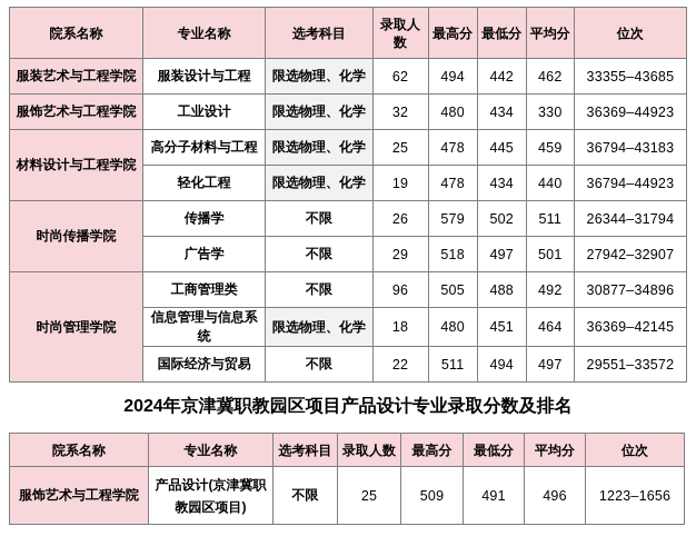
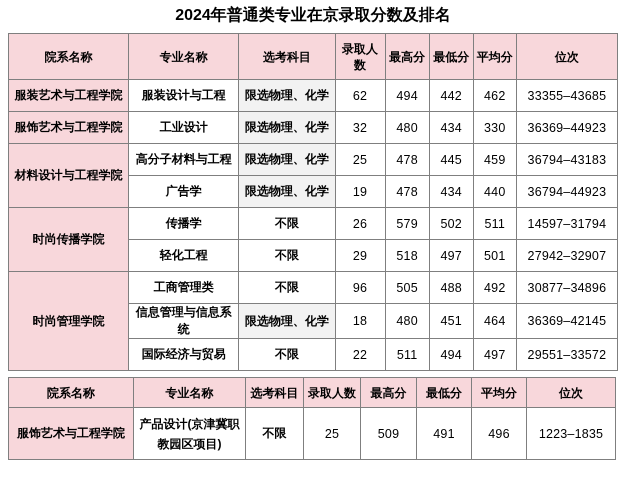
+ 2024年普通类专业在京录取分数及排名
  院系名称	专业名称	选考科目	录取人数	最高分	最低分	平均分	位次
  服装艺术与工程学院	服装设计与工程	限选物理、化学	62	494	442	462	33355–43685
  服饰艺术与工程学院	工业设计	限选物理、化学	32	480	434	330	36369–44923
  材料设计与工程学院	高分子材料与工程	限选物理、化学	25	478	445	459	36794–43183
- 轻化工程	限选物理、化学	19	478	434	440	36794–44923
+ 广告学	限选物理、化学	19	478	434	440	36794–44923
- 时尚传播学院	传播学	不限	26	579	502	511	26344–31794
+ 时尚传播学院	传播学	不限	26	579	502	511	14597–31794
- 广告学	不限	29	518	497	501	27942–32907
+ 轻化工程	不限	29	518	497	501	27942–32907
  时尚管理学院	工商管理类	不限	96	505	488	492	30877–34896
  信息管理与信息系统	限选物理、化学	18	480	451	464	36369–42145
  国际经济与贸易	不限	22	511	494	497	29551–33572
- 2024年京津冀职教园区项目产品设计专业录取分数及排名
  院系名称	专业名称	选考科目	录取人数	最高分	最低分	平均分	位次
- 服饰艺术与工程学院	产品设计(京津冀职教园区项目)	不限	25	509	491	496	1223–1656
+ 服饰艺术与工程学院	产品设计(京津冀职教园区项目)	不限	25	509	491	496	1223–1835
